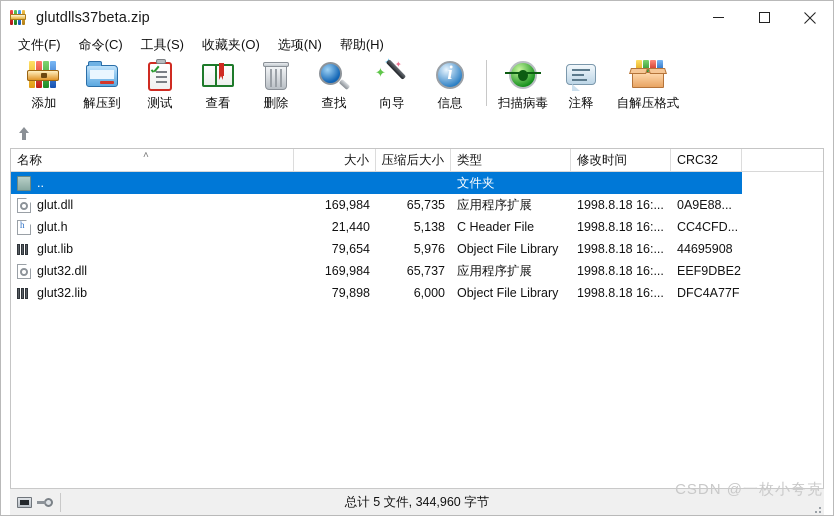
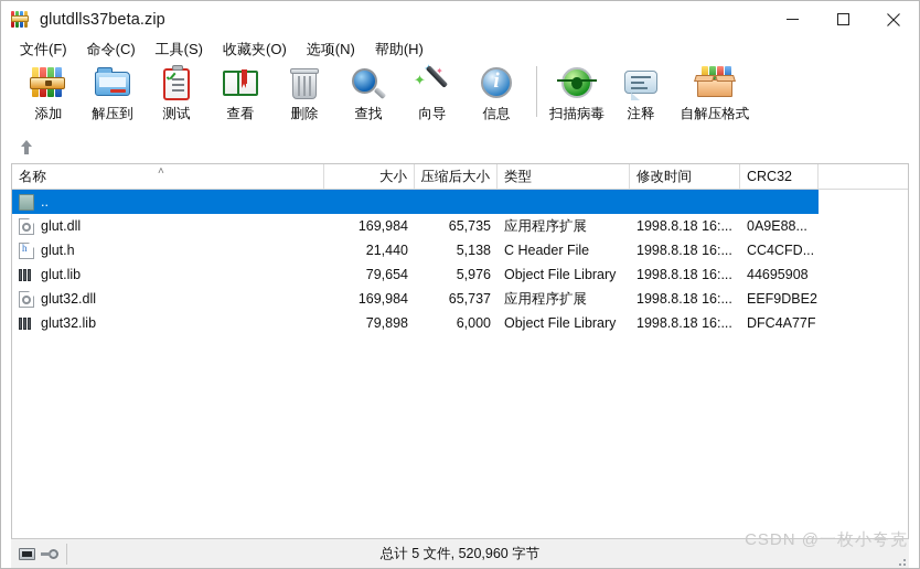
  glutdlls37beta.zip
  文件(F)
  命令(C)
  工具(S)
  收藏夹(O)
  选项(N)
  帮助(H)
  添加
  解压到
  测试
  查看
  删除
  查找
  ✦
  ✦
  向导
  i
  信息
  扫描病毒
  注释
  自解压格式
  名称
  大小
  压缩后大小
  类型
  修改时间
  CRC32
  ˄
  ..
- 文件夹
  glut.dll
  169,984
  65,735
  应用程序扩展
  1998.8.18 16:...
  0A9E88...
  glut.h
  21,440
  5,138
  C Header File
  1998.8.18 16:...
  CC4CFD...
  glut.lib
  79,654
  5,976
  Object File Library
  1998.8.18 16:...
  44695908
  glut32.dll
  169,984
  65,737
  应用程序扩展
  1998.8.18 16:...
  EEF9DBE2
  glut32.lib
  79,898
  6,000
  Object File Library
  1998.8.18 16:...
  DFC4A77F
- 总计 5 文件, 344,960 字节
+ 总计 5 文件, 520,960 字节
  CSDN @一枚小夸克
